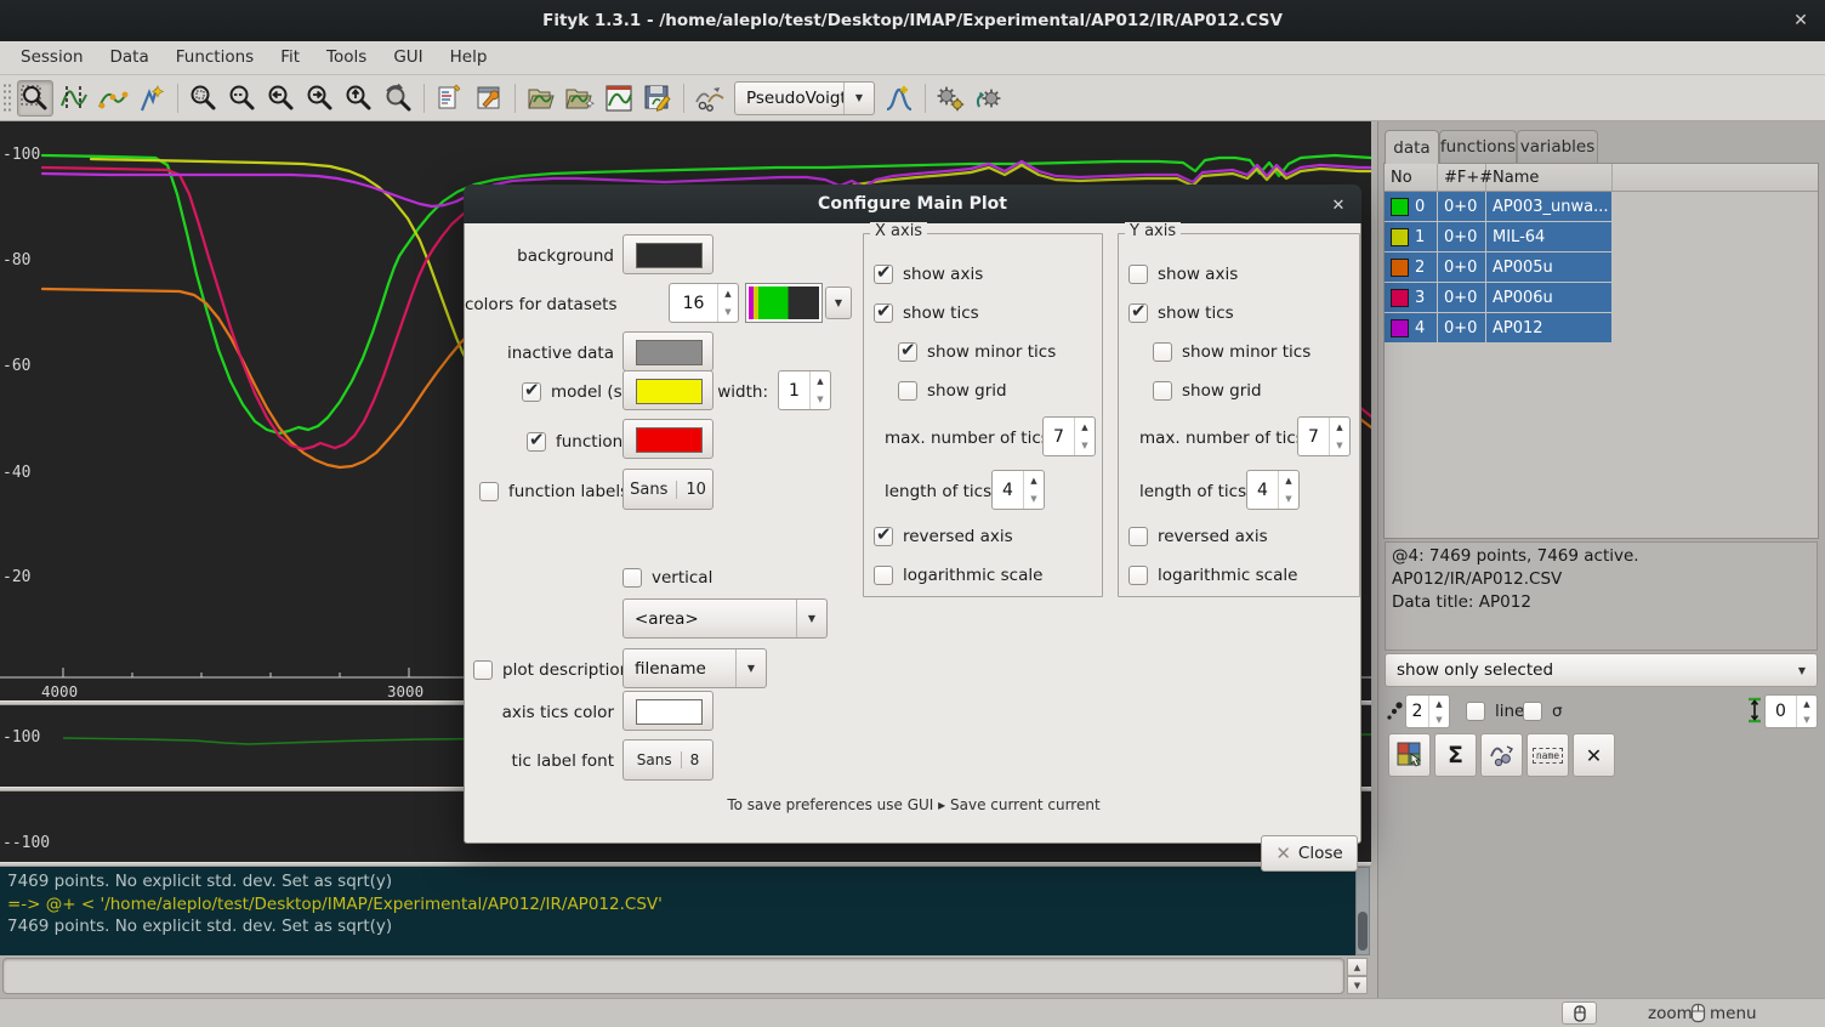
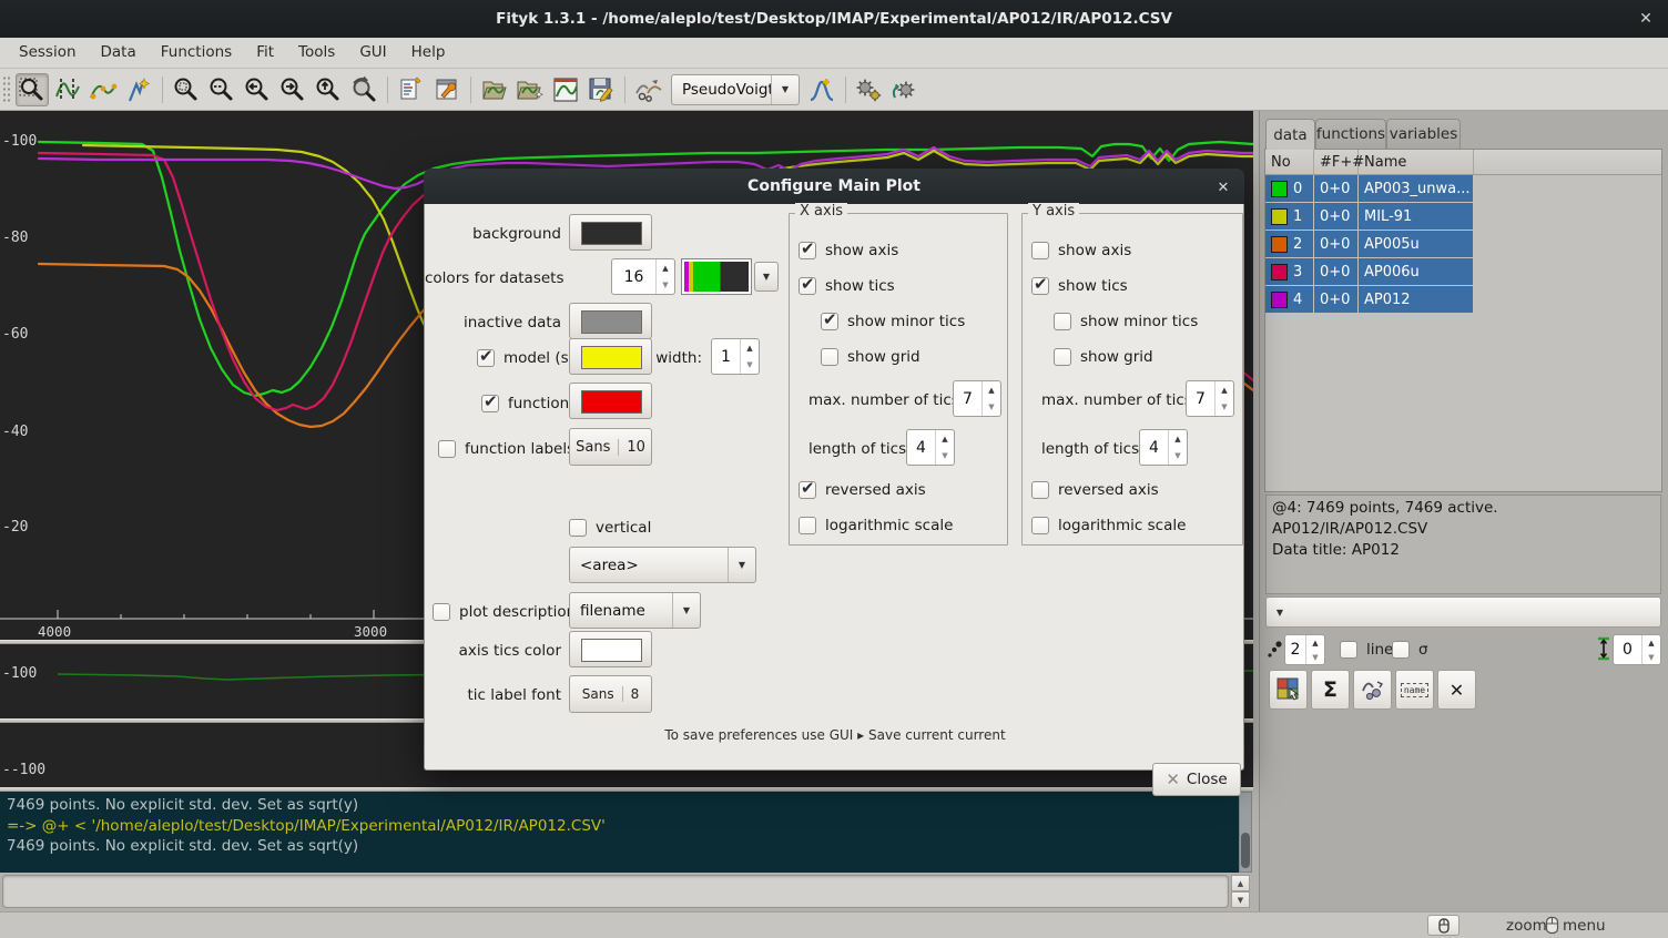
  Fityk 1.3.1 - /home/aleplo/test/Desktop/IMAP/Experimental/AP012/IR/AP012.CSV
  ✕
  Session
  Data
  Functions
  Fit
  Tools
  GUI
  Help
  PseudoVoig
  ▼
  -100
  -80
  -60
  -40
  -20
  4000
  3000
  -100
  --100
  7469 points. No explicit std. dev. Set as sqrt(y)
  =-> @+ < '/home/aleplo/test/Desktop/IMAP/Experimental/AP012/IR/AP012.CSV'
  7469 points. No explicit std. dev. Set as sqrt(y)
  ▲
  ▼
  data
  functions
  variables
  No
  #F+#
  Name
  0
  0+0
  AP003_unwa...
  1
  0+0
- MIL-64
+ MIL-91
  2
  0+0
  AP005u
  3
  0+0
  AP006u
  4
  0+0
  AP012
  @4: 7469 points, 7469 active.
  AP012/IR/AP012.CSV
  Data title: AP012
- show only selected
  ▼
  2
  ▲
  ▼
  line
  σ
  0
  ▲
  ▼
  Σ
  name
  ✕
  zoom
  menu
  Configure Main Plot
  ✕
  background
  colors for datasets
  16
  ▲
  ▼
  ▼
  inactive data
  model (s
  width:
  1
  ▲
  ▼
  function
  function label
  Sans
  10
  vertical
  <area>
  ▼
  plot descriptio
  filename
  ▼
  axis tics color
  tic label font
  Sans
  8
  X axis
  show axis
  show tics
  show minor tics
  show grid
  max. number of tic
  7
  ▲
  ▼
  length of tics
  4
  ▲
  ▼
  reversed axis
  logarithmic scale
  Y axis
  show axis
  show tics
  show minor tics
  show grid
  max. number of tic
  7
  ▲
  ▼
  length of tics
  4
  ▲
  ▼
  reversed axis
  logarithmic scale
  To save preferences use GUI ▸ Save current current
  ✕
  Close
